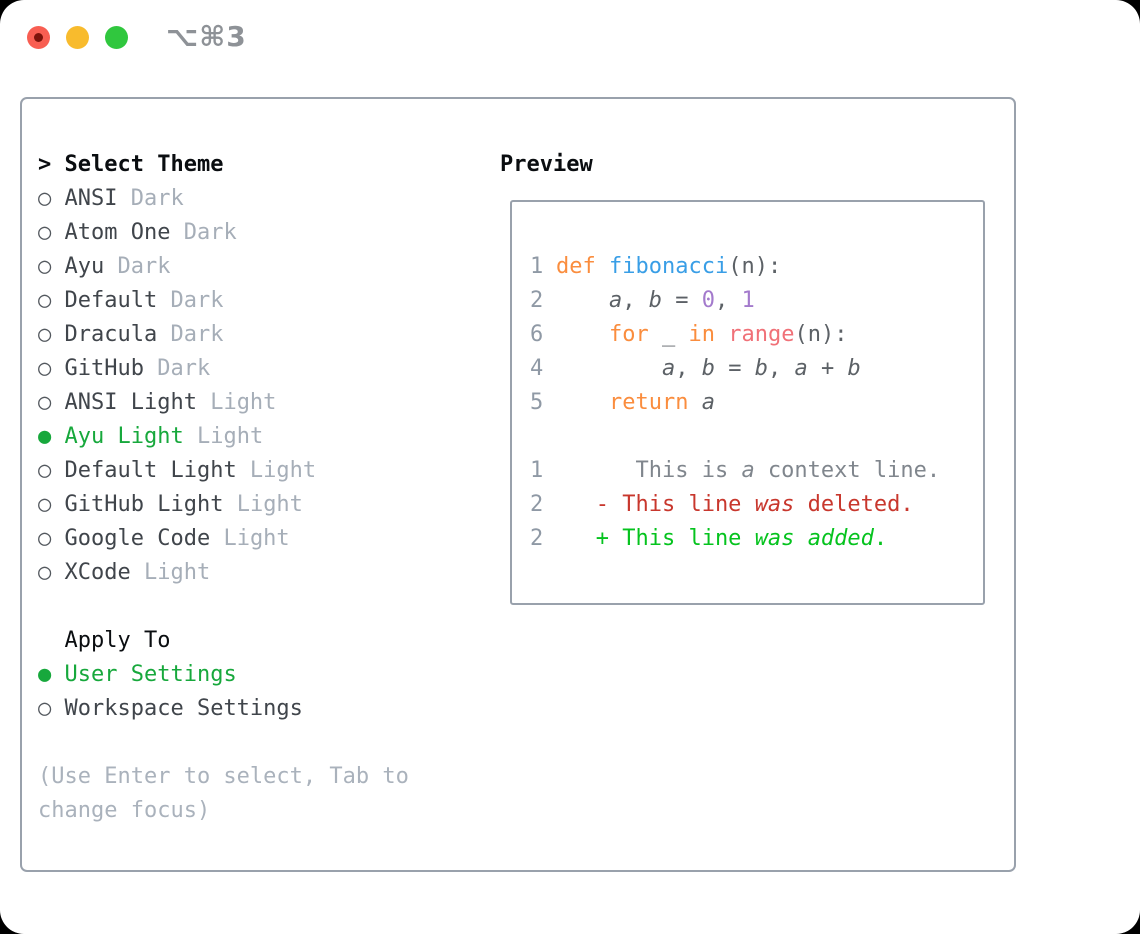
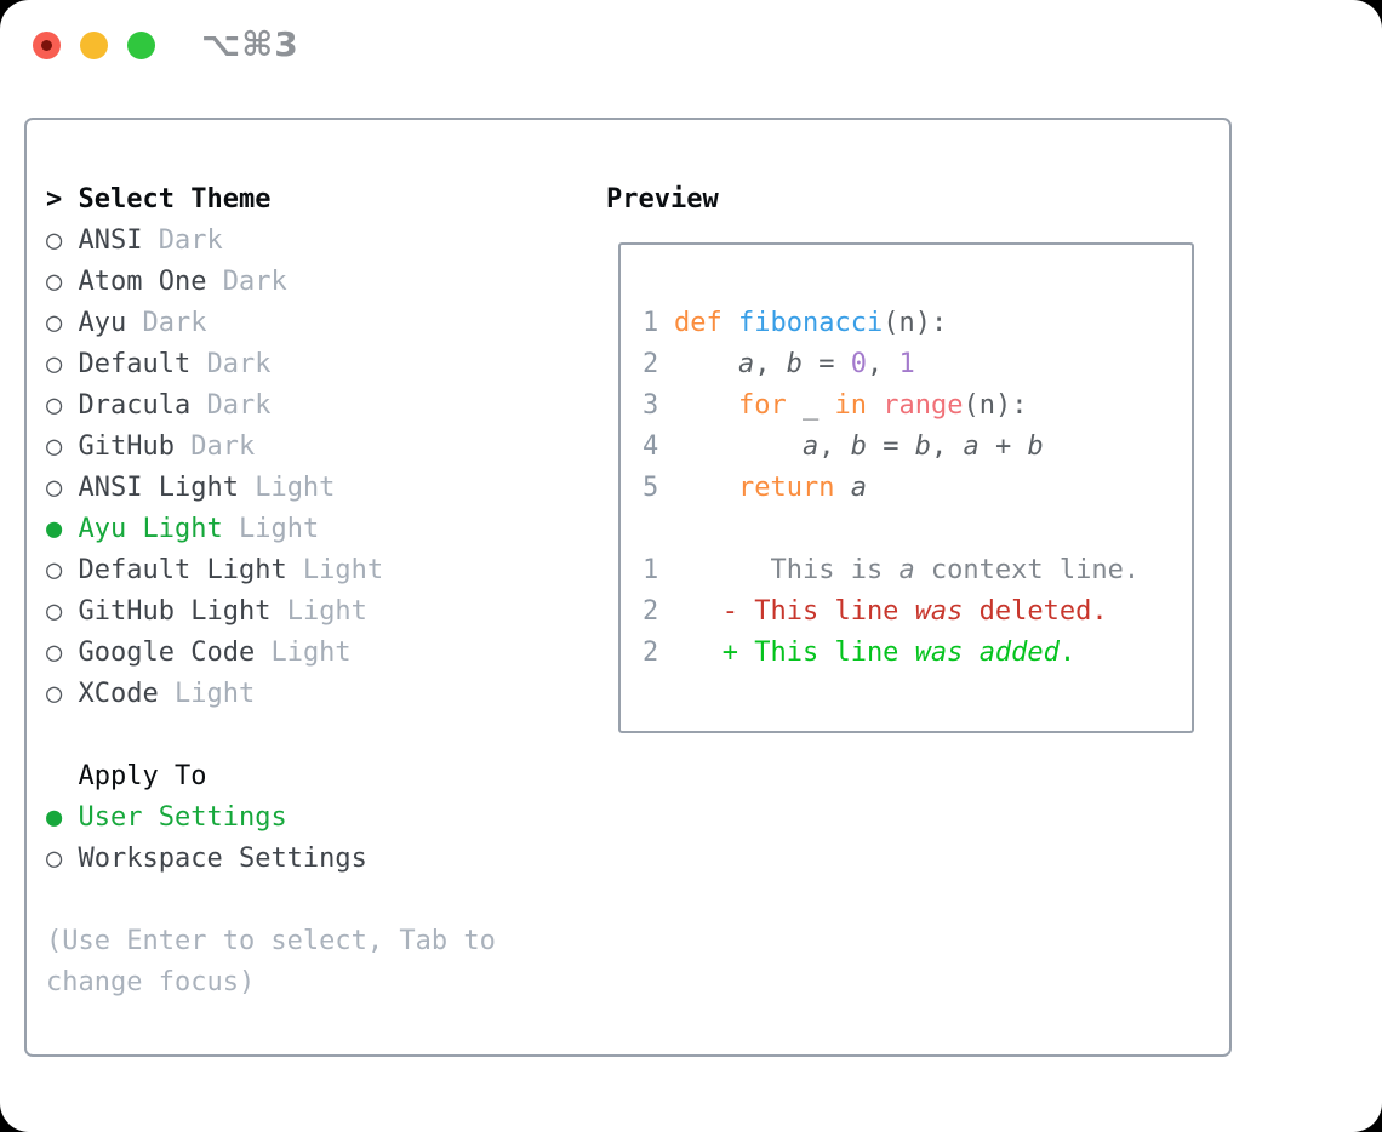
  ⌥⌘3
  > Select Theme
  ○ ANSI Dark
  ○ Atom One Dark
  ○ Ayu Dark
  ○ Default Dark
  ○ Dracula Dark
  ○ GitHub Dark
  ○ ANSI Light Light
  ● Ayu Light Light
  ○ Default Light Light
  ○ GitHub Light Light
  ○ Google Code Light
  ○ XCode Light
  Apply To
  ● User Settings
  ○ Workspace Settings
  (Use Enter to select, Tab to
  change focus)
  Preview
  1 def fibonacci(n):
  2 a, b = 0, 1
- 6 for _ in range(n):
+ 3 for _ in range(n):
  4 a, b = b, a + b
  5 return a
  1 This is a context line.
  2 - This line was deleted.
  2 + This line was added.
